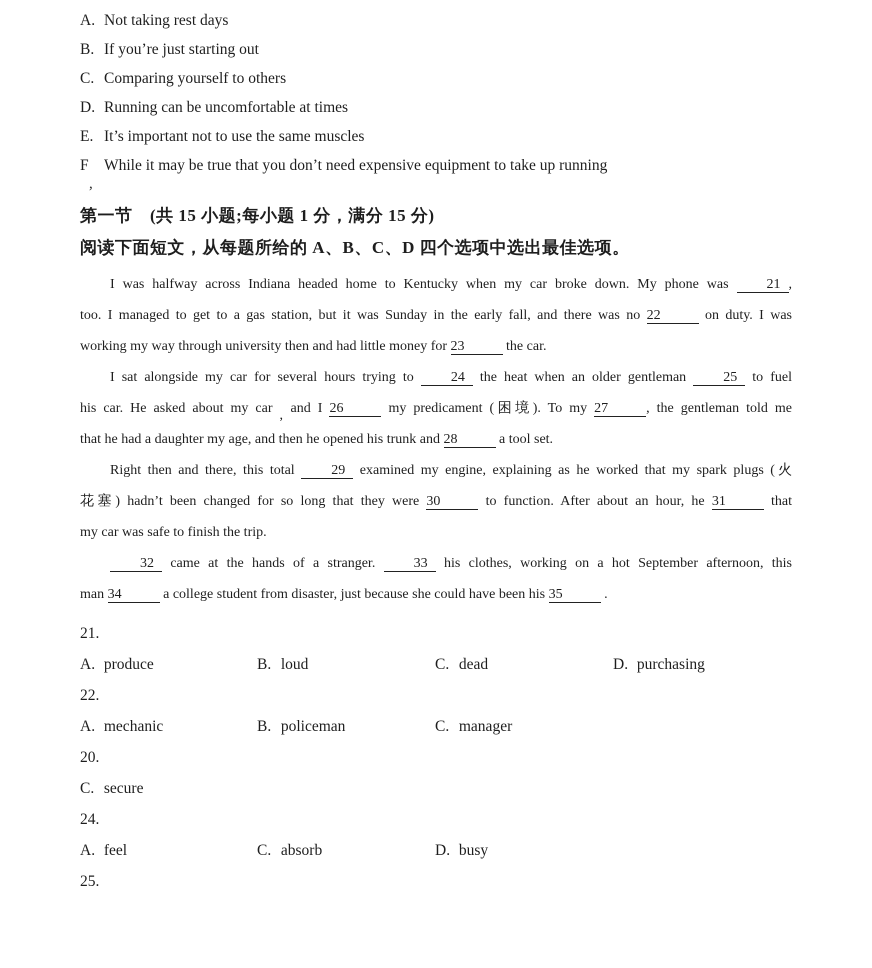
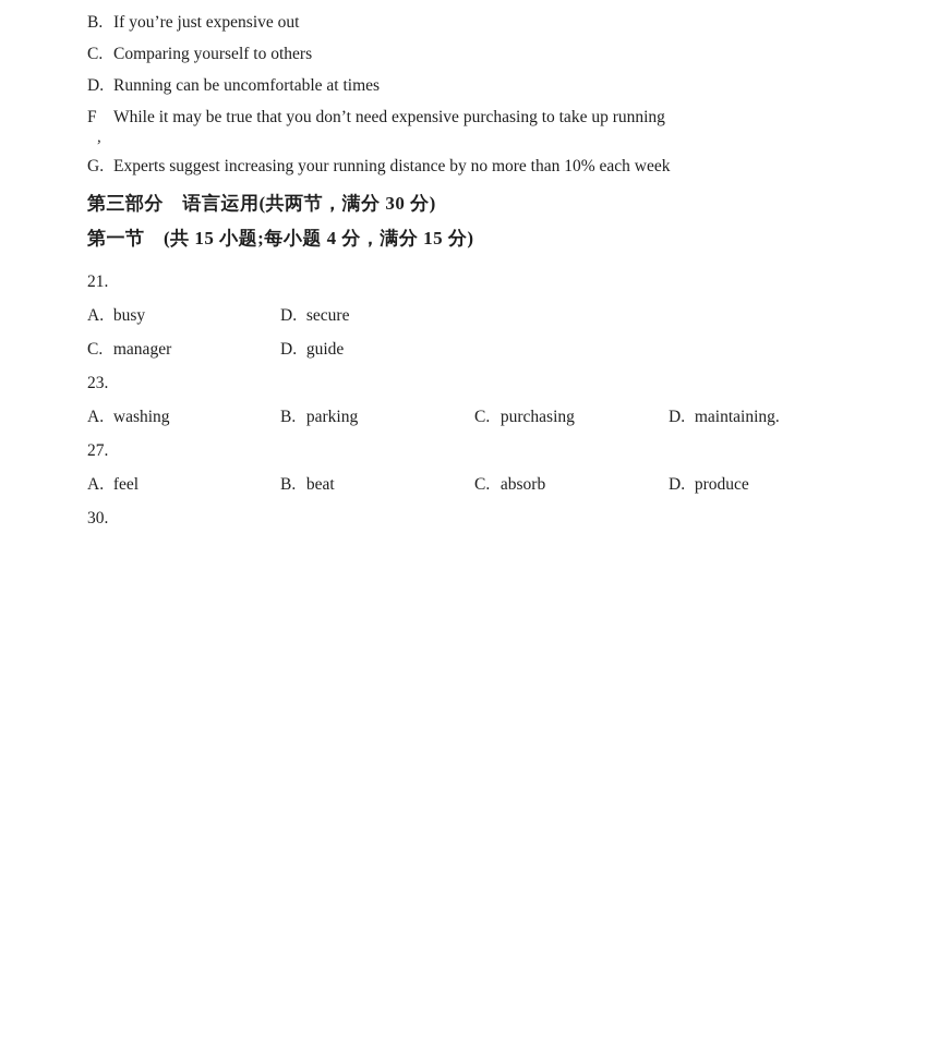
- A. Not taking rest days
- B. If you’re just starting out
+ B. If you’re just expensive out
  C. Comparing yourself to others
  D. Running can be uncomfortable at times
- E. It’s important not to use the same muscles
- F While it may be true that you don’t need expensive equipment to take up running
+ F While it may be true that you don’t need expensive purchasing to take up running
  ,
+ G. Experts suggest increasing your running distance by no more than 10% each week
+ 第三部分 语言运用(共两节，满分 30 分)
- 第一节 (共 15 小题;每小题 1 分，满分 15 分)
+ 第一节 (共 15 小题;每小题 4 分，满分 15 分)
- 阅读下面短文，从每题所给的 A、B、C、D 四个选项中选出最佳选项。
- I was halfway across Indiana headed home to Kentucky when my car broke down. My phone was 21 ,
- too. I managed to get to a gas station, but it was Sunday in the early fall, and there was no 22 on duty. I was
- working my way through university then and had little money for 23 the car.
- I sat alongside my car for several hours trying to 24 the heat when an older gentleman 25 to fuel
- his car. He asked about my car , and I 26 my predicament (困境). To my 27 , the gentleman told me
- that he had a daughter my age, and then he opened his trunk and 28 a tool set.
- Right then and there, this total 29 examined my engine, explaining as he worked that my spark plugs (火
- 花塞) hadn’t been changed for so long that they were 30 to function. After about an hour, he 31 that
- my car was safe to finish the trip.
- 32 came at the hands of a stranger. 33 his clothes, working on a hot September afternoon, this
- man 34 a college student from disaster, just because she could have been his 35 .
  21.
- A. produce
+ A. busy
- B. loud
- C. dead
- D. purchasing
+ D. secure
- 22.
- A. mechanic
- B. policeman
  C. manager
+ D. guide
- 20.
+ 23.
+ A. washing
+ B. parking
- C. secure
+ C. purchasing
+ D. maintaining.
- 24.
+ 27.
  A. feel
+ B. beat
  C. absorb
- D. busy
+ D. produce
- 25.
+ 30.
